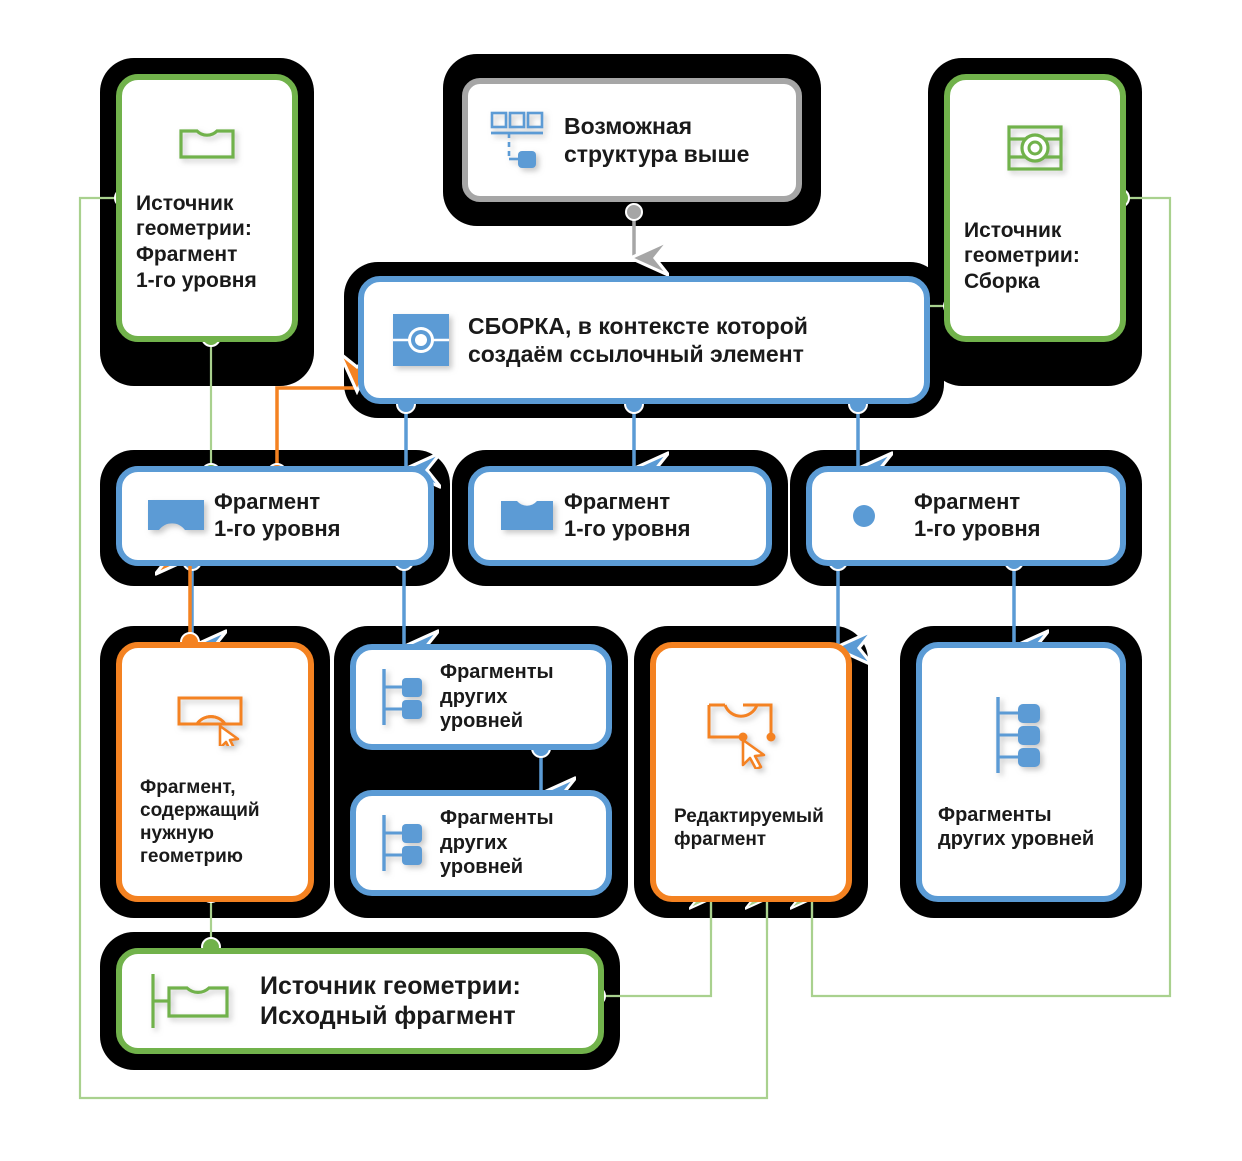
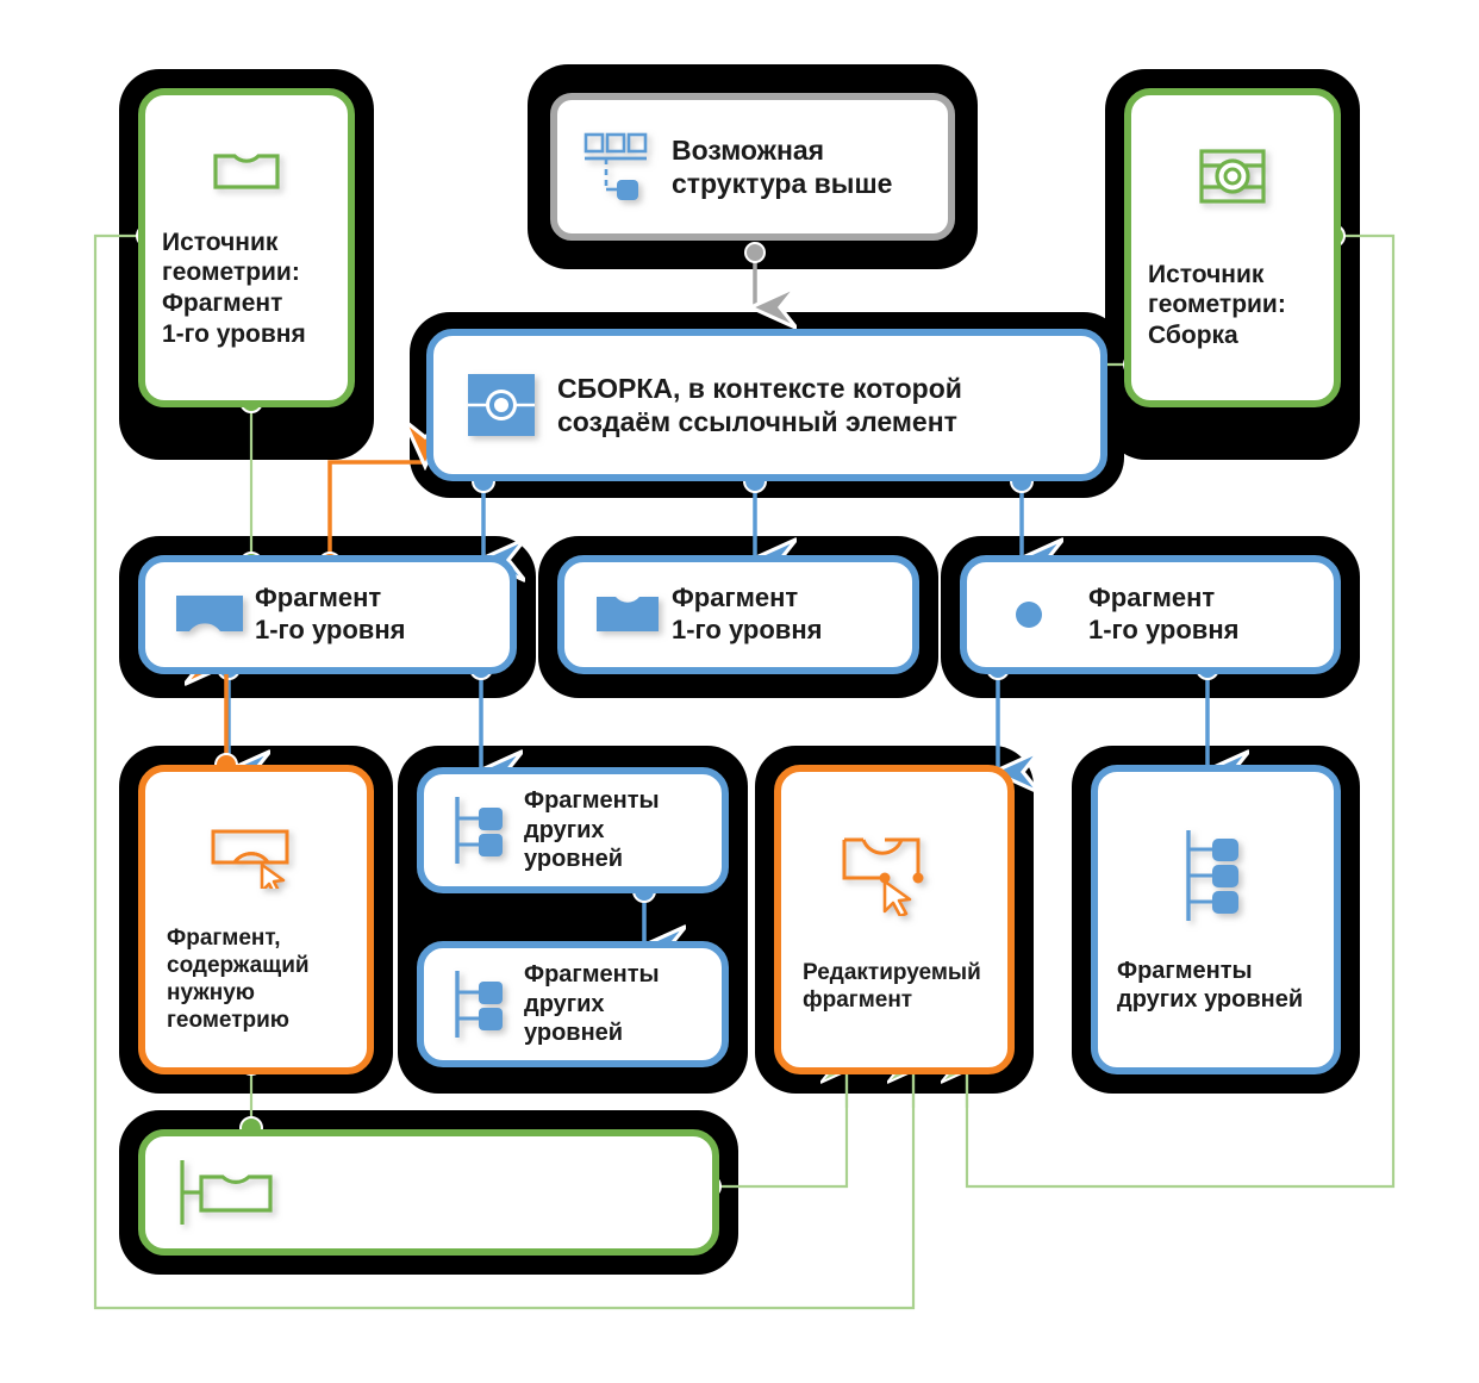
  Источник
  геометрии:
  Фрагмент
  1-го уровня
  Возможная
  структура выше
  Источник
  геометрии:
  Сборка
  СБОРКА, в контексте которой
  создаём ссылочный элемент
  Фрагмент
  1-го уровня
  Фрагмент
  1-го уровня
  Фрагмент
  1-го уровня
  Фрагмент,
  содержащий
  нужную
  геометрию
  Фрагменты
  других
  уровней
  Фрагменты
  других
  уровней
  Редактируемый
  фрагмент
  Фрагменты
  других уровней
- Источник геометрии:
- Исходный фрагмент
